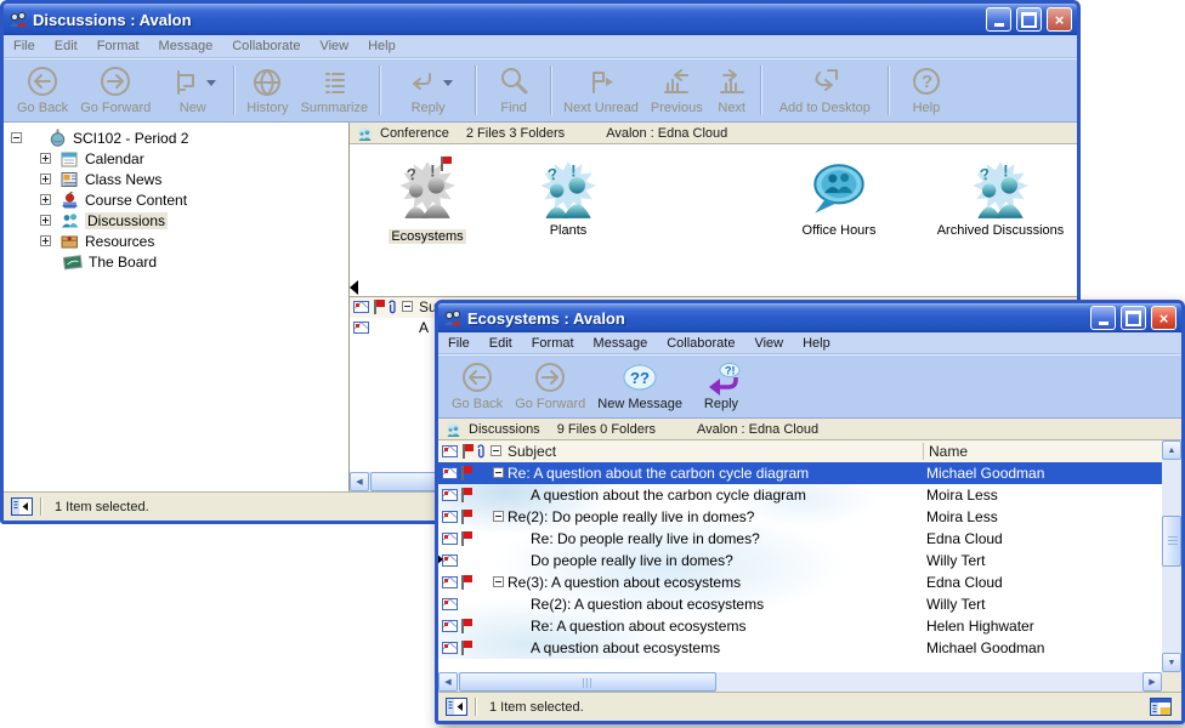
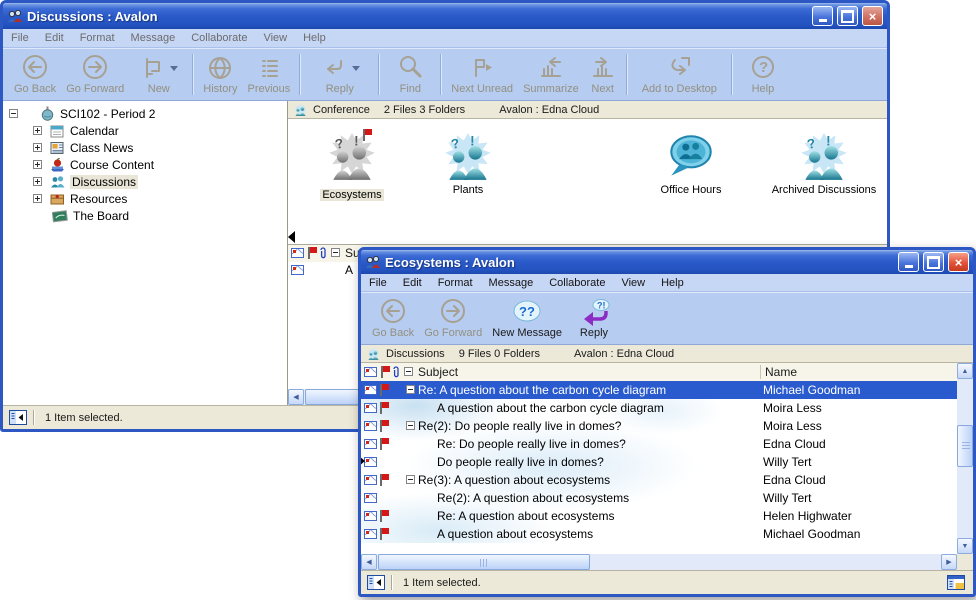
  Discussions : Avalon
  ×
  File
  Edit
  Format
  Message
  Collaborate
  View
  Help
  Go Back
  Go Forward
  New
  History
- Summarize
+ Previous
  Reply
  Find
  Next Unread
- Previous
+ Summarize
  Next
  Add to Desktop
  ?
  Help
  SCI102 - Period 2
  Calendar
  Class News
  Course Content
  Discussions
  Resources
  The Board
  Conference
  2 Files 3 Folders
  Avalon : Edna Cloud
  !
  Ecosystems
  !
  Plants
  Office Hours
  !
  Archived Discussions
  A
  1 Item selected.
  Ecosystems : Avalon
  ×
  File
  Edit
  Format
  Message
  Collaborate
  View
  Help
  Go Back
  Go Forward
  ??
  New Message
  ?!
  Reply
  Discussions
  9 Files 0 Folders
  Avalon : Edna Cloud
  Subject
  Name
  Re: A question about the carbon cycle diagram
  Michael Goodman
  A question about the carbon cycle diagram
  Moira Less
  Re(2): Do people really live in domes?
  Moira Less
  Re: Do people really live in domes?
  Edna Cloud
  Do people really live in domes?
  Willy Tert
  Re(3): A question about ecosystems
  Edna Cloud
  Re(2): A question about ecosystems
  Willy Tert
  Re: A question about ecosystems
  Helen Highwater
  A question about ecosystems
  Michael Goodman
  1 Item selected.
